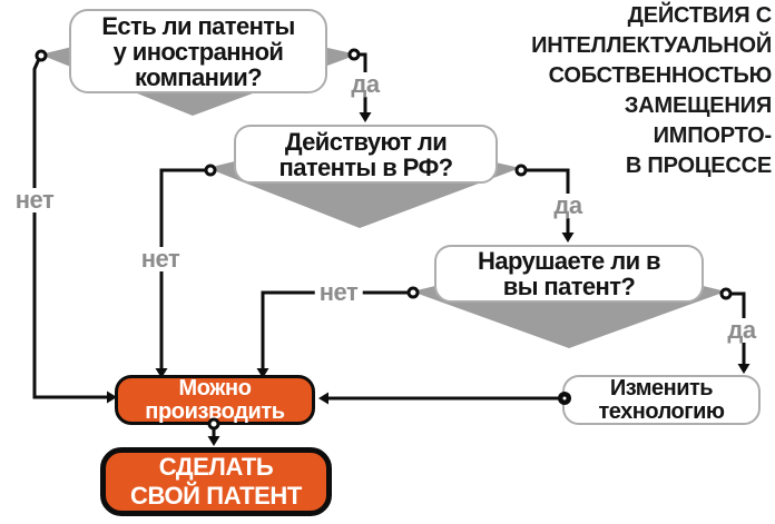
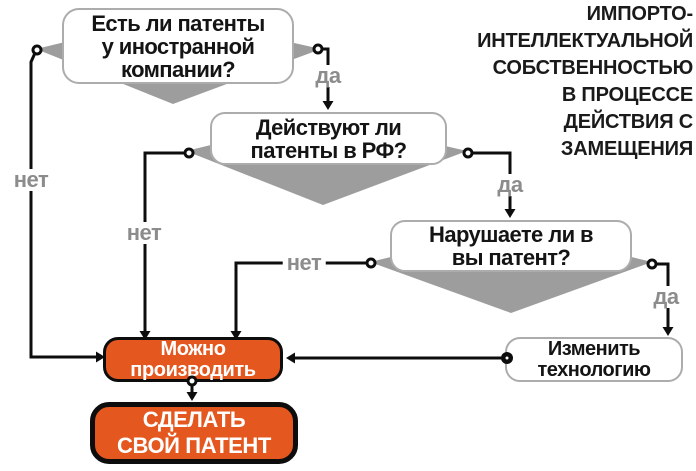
  Есть ли патенты
  у иностранной
  компании?
  Действуют ли
  патенты в РФ?
  Нарушаете ли в
  вы патент?
  Можно
  производить
  СДЕЛАТЬ
  СВОЙ ПАТЕНТ
  Изменить
  технологию
  да
  да
  да
  нет
  нет
  нет
- ДЕЙСТВИЯ С
+ ИМПОРТО-
  ИНТЕЛЛЕКТУАЛЬНОЙ
  СОБСТВЕННОСТЬЮ
- ЗАМЕЩЕНИЯ
+ В ПРОЦЕССЕ
- ИМПОРТО-
+ ДЕЙСТВИЯ С
- В ПРОЦЕССЕ
+ ЗАМЕЩЕНИЯ
